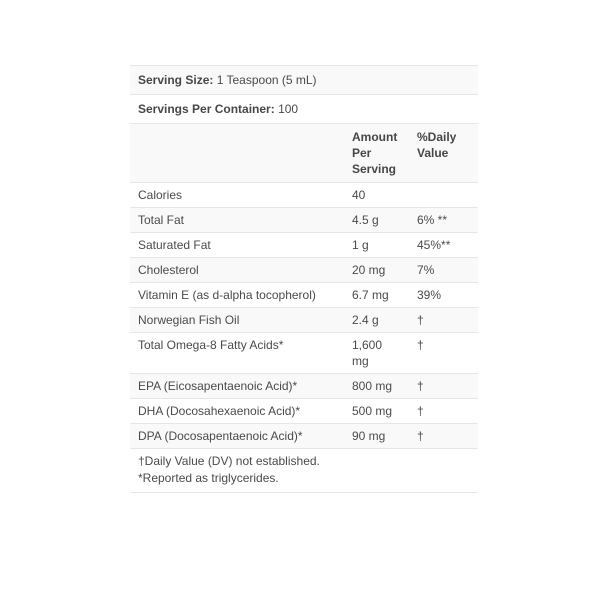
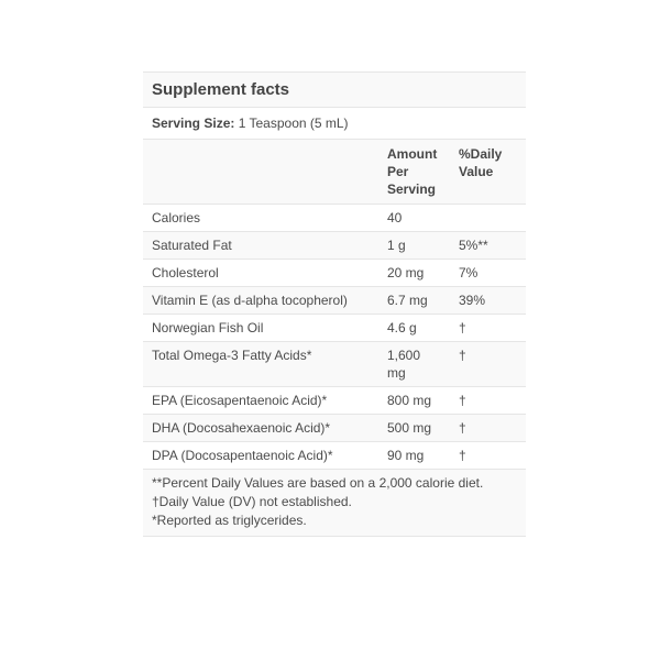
+ Supplement facts
  Serving Size: 1 Teaspoon (5 mL)
- Servings Per Container: 100
  Amount Per Serving
  %Daily Value
  Calories
  40
- Total Fat
- 4.5 g
- 6% **
  Saturated Fat
  1 g
- 45%**
+ 5%**
  Cholesterol
  20 mg
  7%
  Vitamin E (as d-alpha tocopherol)
  6.7 mg
  39%
  Norwegian Fish Oil
- 2.4 g
+ 4.6 g
  †
- Total Omega-8 Fatty Acids*
+ Total Omega-3 Fatty Acids*
  1,600 mg
  †
  EPA (Eicosapentaenoic Acid)*
  800 mg
  †
  DHA (Docosahexaenoic Acid)*
  500 mg
  †
  DPA (Docosapentaenoic Acid)*
  90 mg
  †
+ **Percent Daily Values are based on a 2,000 calorie diet.
  †Daily Value (DV) not established.
  *Reported as triglycerides.
